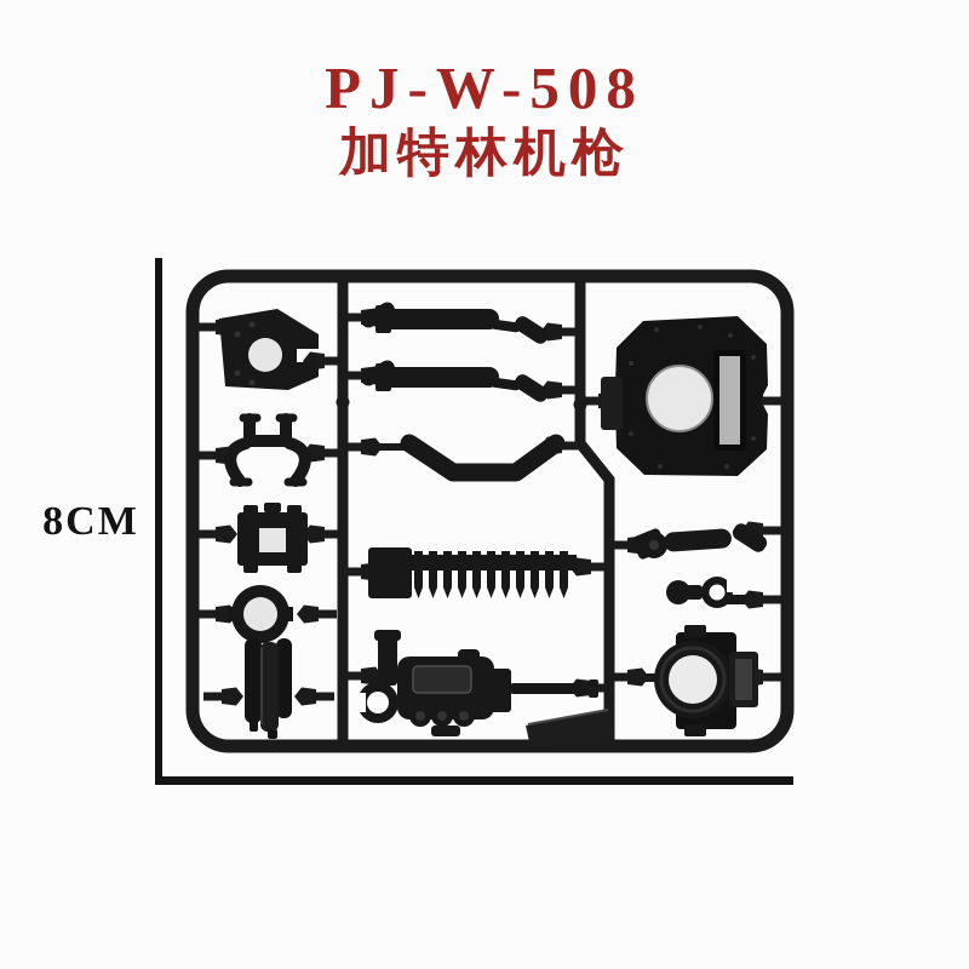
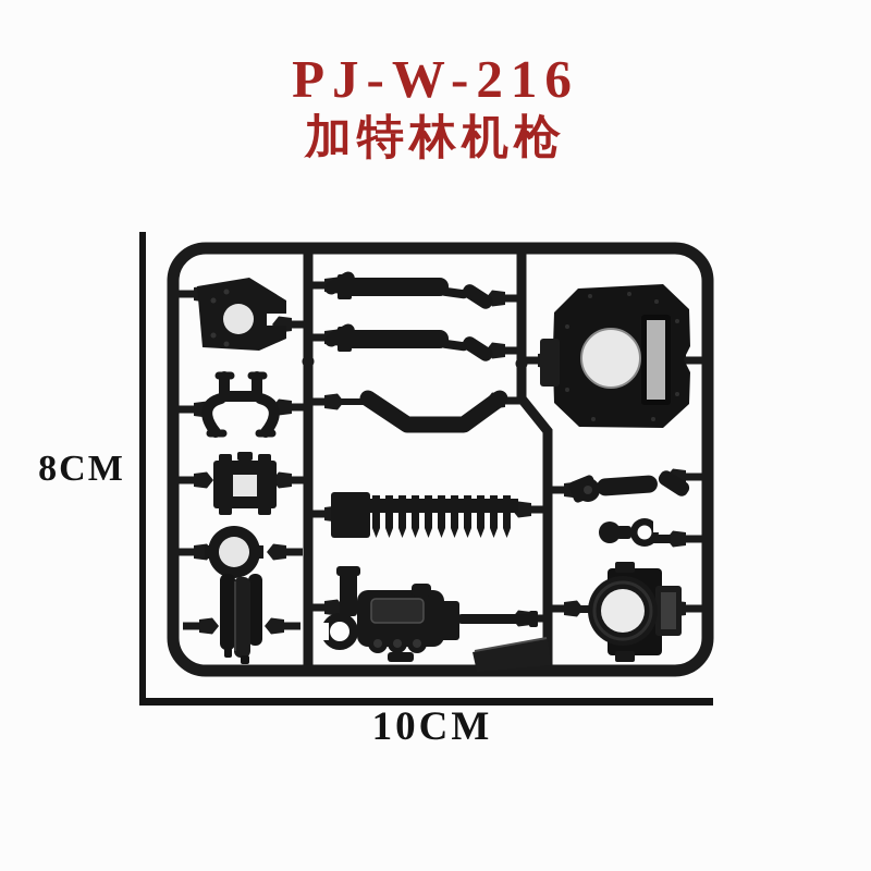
- PJ-W-508
+ PJ-W-216
  加特林机枪
  8CM
+ 10CM
